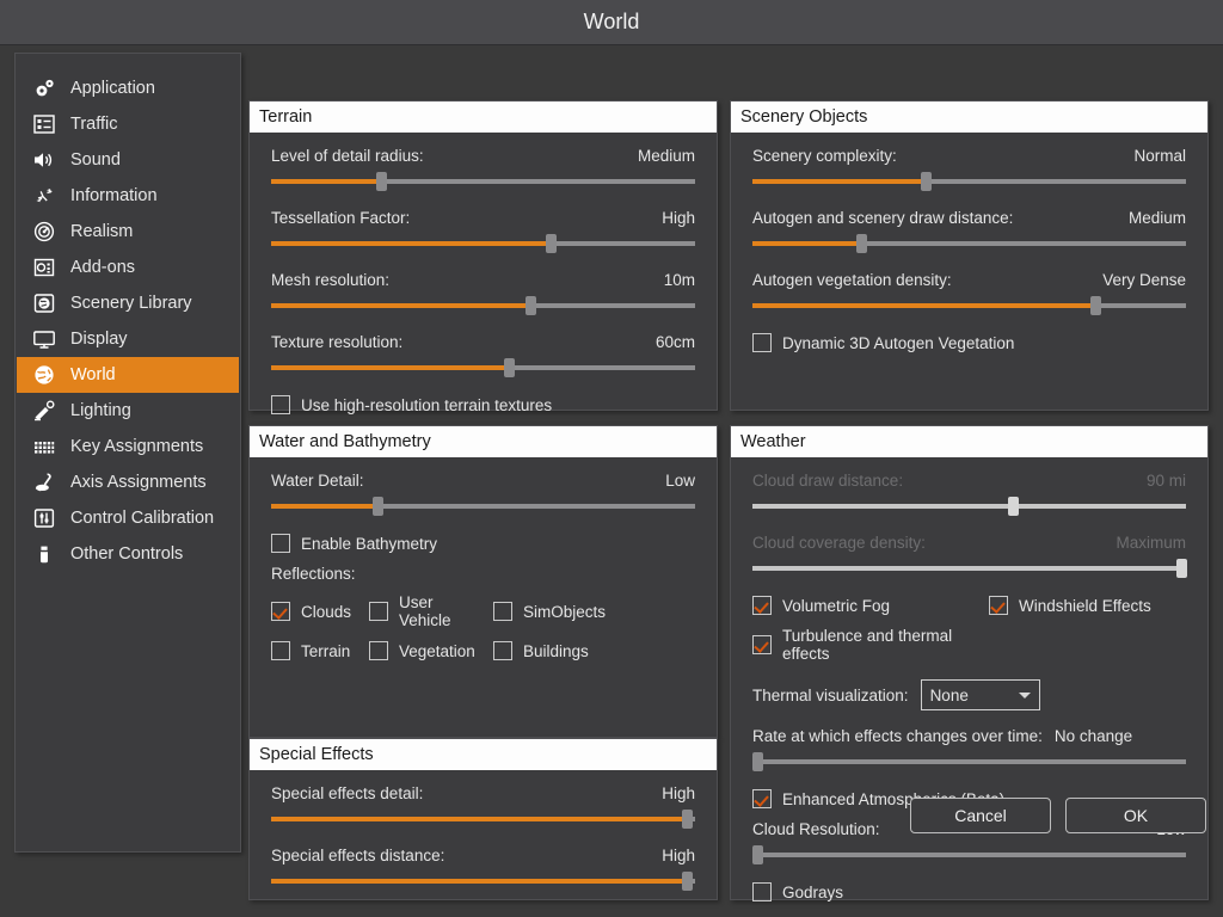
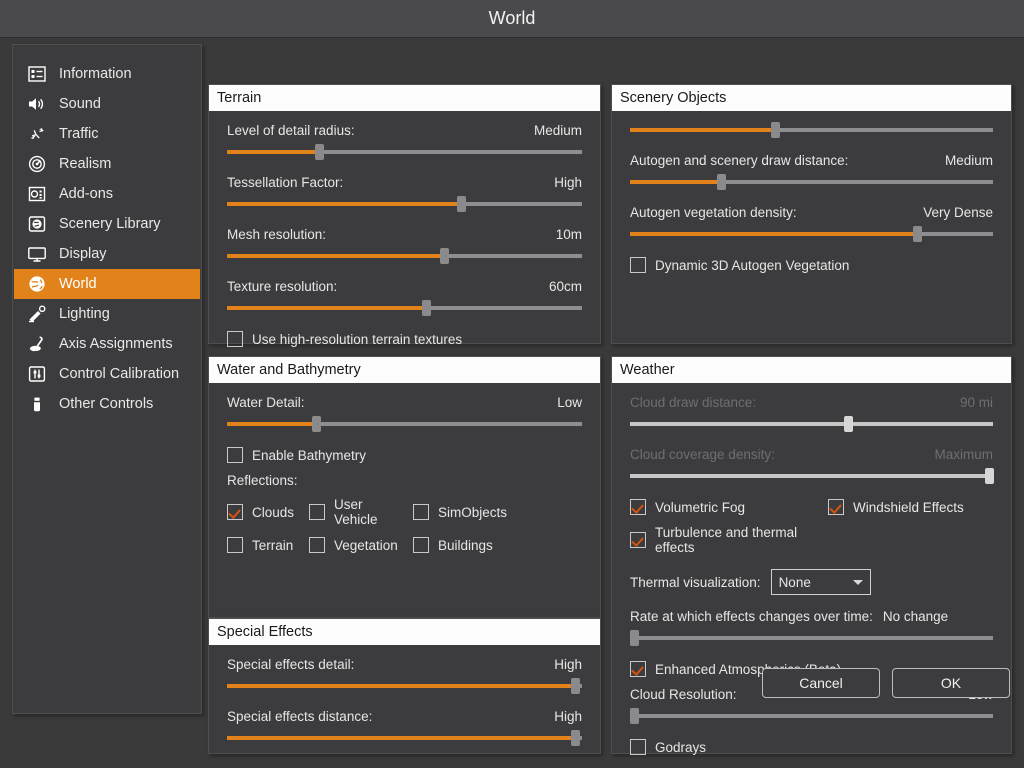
  World
- Application
- Traffic
+ Information
  Sound
- Information
+ Traffic
  Realism
  Add-ons
  Scenery Library
  Display
  World
  Lighting
- Key Assignments
  Axis Assignments
  Control Calibration
  Other Controls
  Terrain
  Level of detail radius:
  Medium
  Tessellation Factor:
  High
  Mesh resolution:
  10m
  Texture resolution:
  60cm
  Use high-resolution terrain textures
  Scenery Objects
- Scenery complexity:
- Normal
  Autogen and scenery draw distance:
  Medium
  Autogen vegetation density:
  Very Dense
  Dynamic 3D Autogen Vegetation
  Water and Bathymetry
  Water Detail:
  Low
  Enable Bathymetry
  Reflections:
  Clouds
  User Vehicle
  SimObjects
  Terrain
  Vegetation
  Buildings
  Special Effects
  Special effects detail:
  High
  Special effects distance:
  High
  Weather
  Cloud draw distance:
  90 mi
  Cloud coverage density:
  Maximum
  Volumetric Fog
  Windshield Effects
  Turbulence and thermal effects
  Thermal visualization:
  None
  Rate at which effects changes over time: No change
  Cloud Resolution:
  Godrays
  Cancel
  OK
